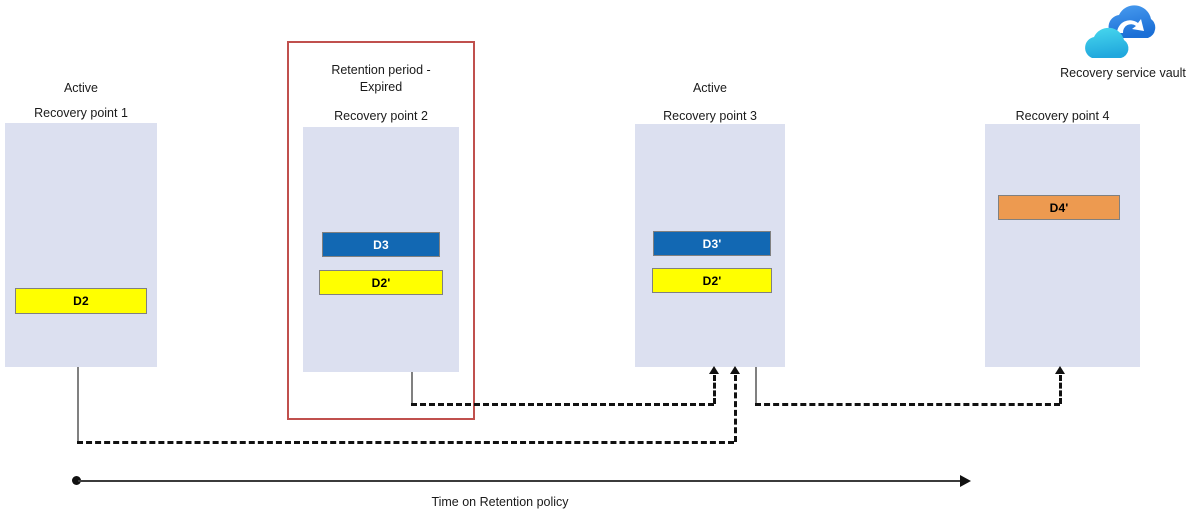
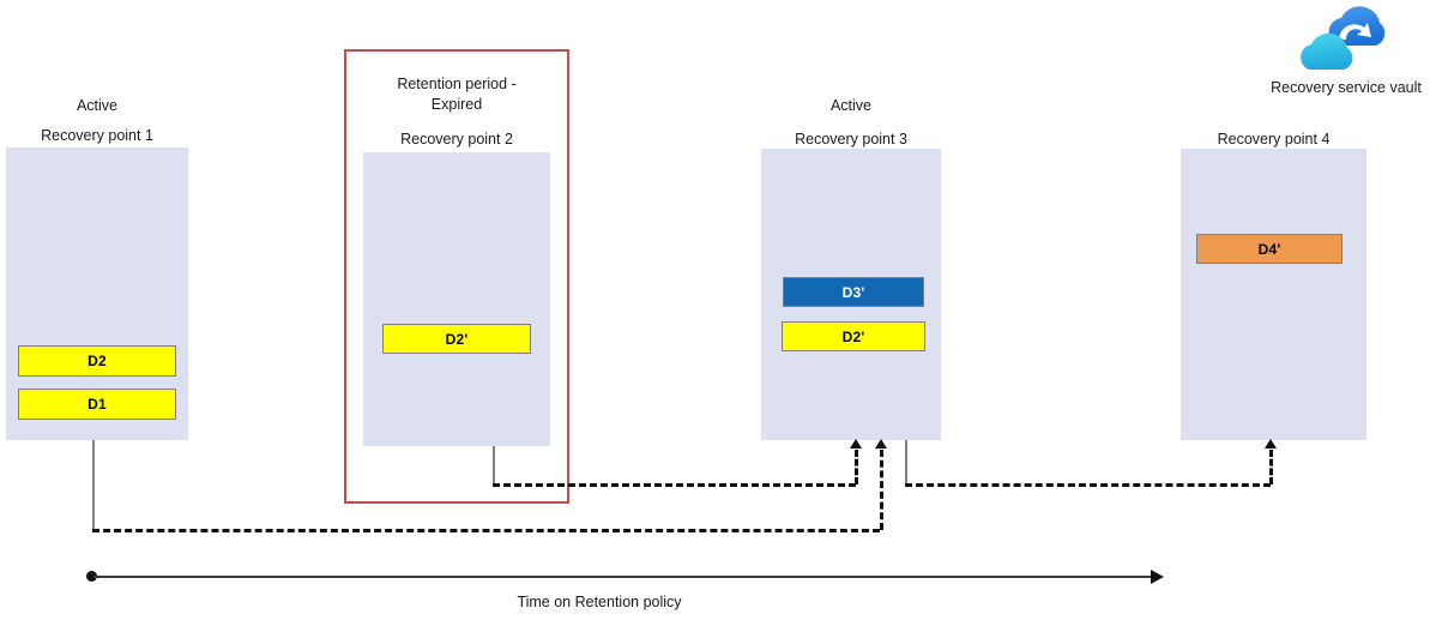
  Recovery service vault
  Active
  Recovery point 1
  D2
+ D1
  Retention period -
  Expired
  Recovery point 2
- D3
  D2'
  Active
  Recovery point 3
  D3'
  D2'
  Recovery point 4
  D4'
  Time on Retention policy
